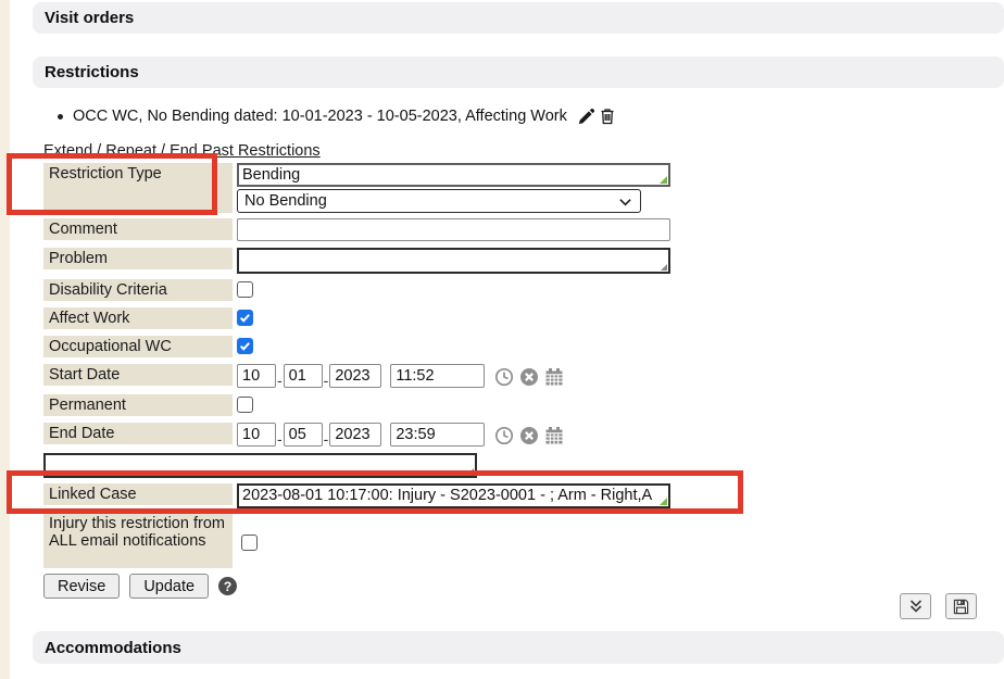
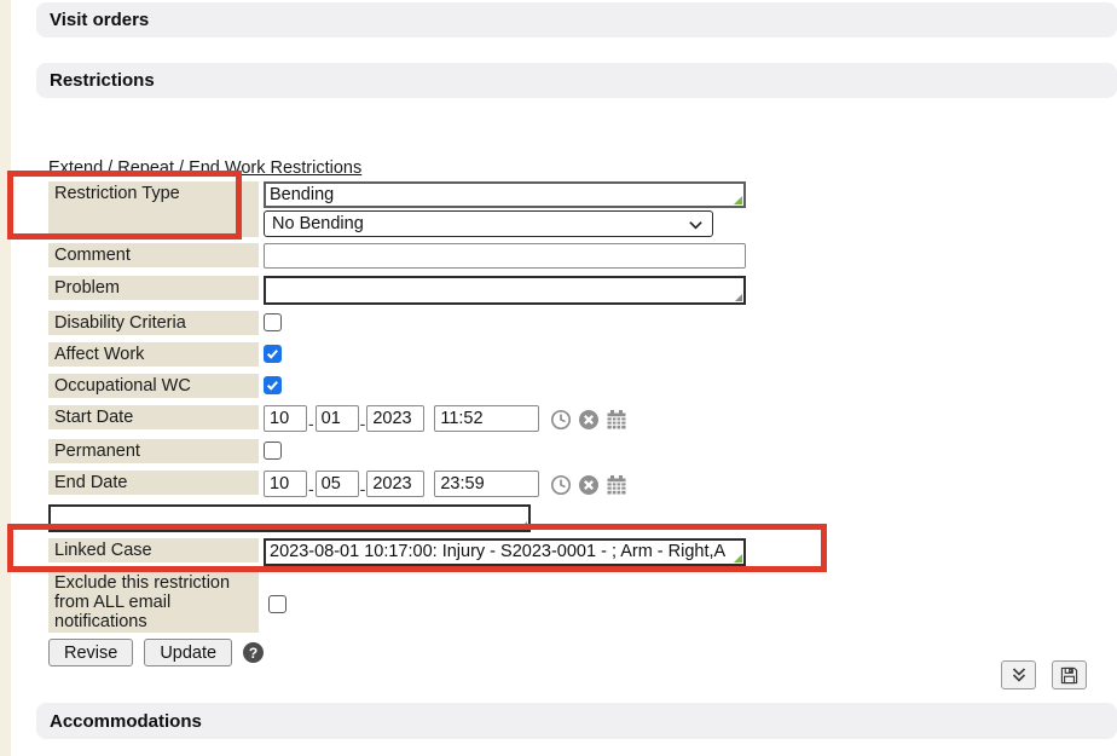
  Visit orders
  Restrictions
- OCC WC, No Bending dated: 10-01-2023 - 10-05-2023, Affecting Work
- Extend / Repeat / End Past Restrictions
+ Extend / Repeat / End Work Restrictions
  Restriction Type
  Bending
  No Bending
  Comment
  Problem
  Disability Criteria
  Affect Work
  Occupational WC
  Start Date
  10
  -
  01
  -
  2023
  11:52
  Permanent
  End Date
  10
  -
  05
  -
  2023
  23:59
  Linked Case
  2023-08-01 10:17:00: Injury - S2023-0001 - ; Arm - Right,A
- Injury this restriction from ALL email notifications
+ Exclude this restriction from ALL email notifications
  Revise
  Update
  ?
  Accommodations
